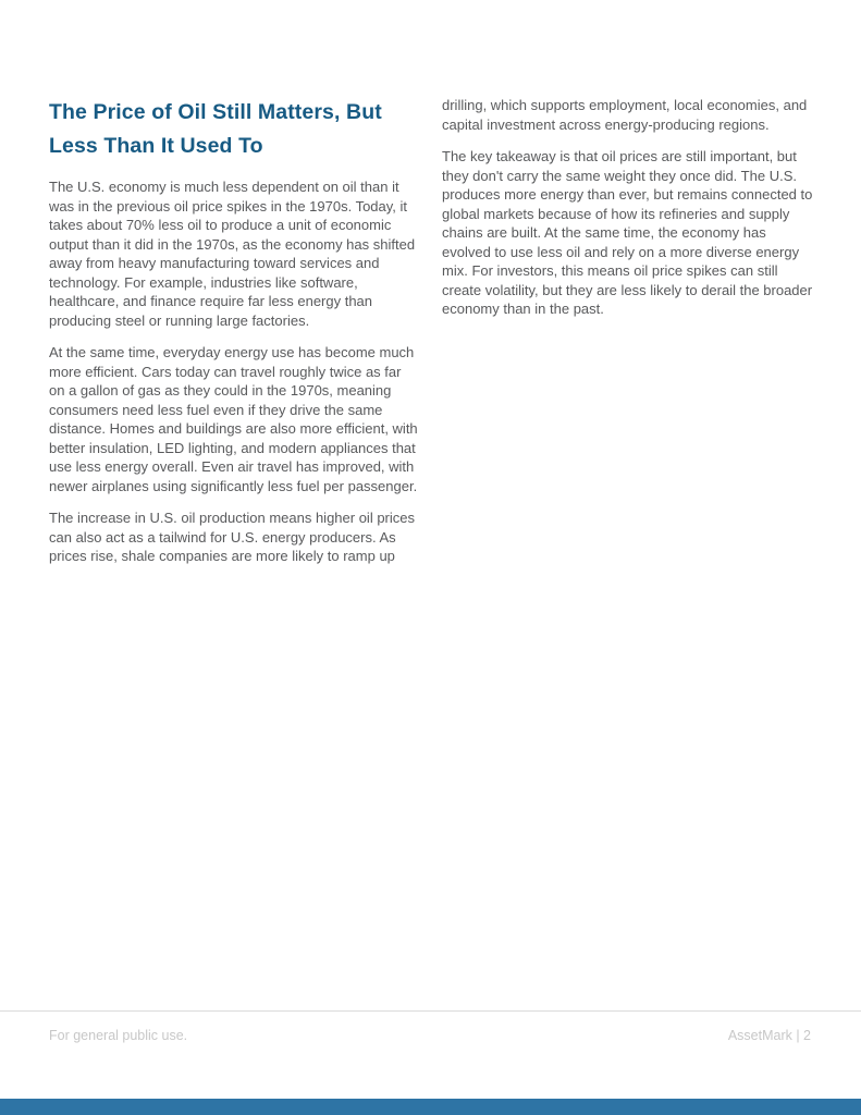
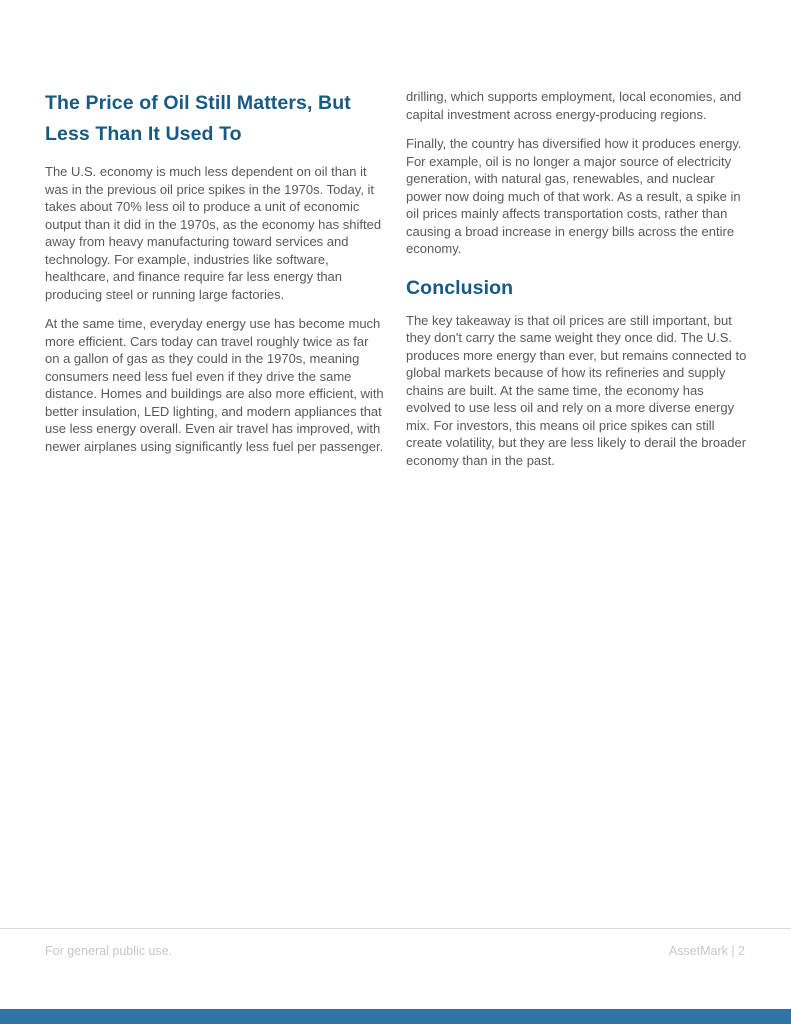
  The Price of Oil Still Matters, But Less Than It Used To
  The U.S. economy is much less dependent on oil than it was in the previous oil price spikes in the 1970s. Today, it takes about 70% less oil to produce a unit of economic output than it did in the 1970s, as the economy has shifted away from heavy manufacturing toward services and technology. For example, industries like software, healthcare, and finance require far less energy than producing steel or running large factories.
  At the same time, everyday energy use has become much more efficient. Cars today can travel roughly twice as far on a gallon of gas as they could in the 1970s, meaning consumers need less fuel even if they drive the same distance. Homes and buildings are also more efficient, with better insulation, LED lighting, and modern appliances that use less energy overall. Even air travel has improved, with newer airplanes using significantly less fuel per passenger.
- The increase in U.S. oil production means higher oil prices can also act as a tailwind for U.S. energy producers. As prices rise, shale companies are more likely to ramp up
  drilling, which supports employment, local economies, and capital investment across energy-producing regions.
+ Finally, the country has diversified how it produces energy. For example, oil is no longer a major source of electricity generation, with natural gas, renewables, and nuclear power now doing much of that work. As a result, a spike in oil prices mainly affects transportation costs, rather than causing a broad increase in energy bills across the entire economy.
+ Conclusion
  The key takeaway is that oil prices are still important, but they don't carry the same weight they once did. The U.S. produces more energy than ever, but remains connected to global markets because of how its refineries and supply chains are built. At the same time, the economy has evolved to use less oil and rely on a more diverse energy mix. For investors, this means oil price spikes can still create volatility, but they are less likely to derail the broader economy than in the past.
  For general public use.
  AssetMark | 2
